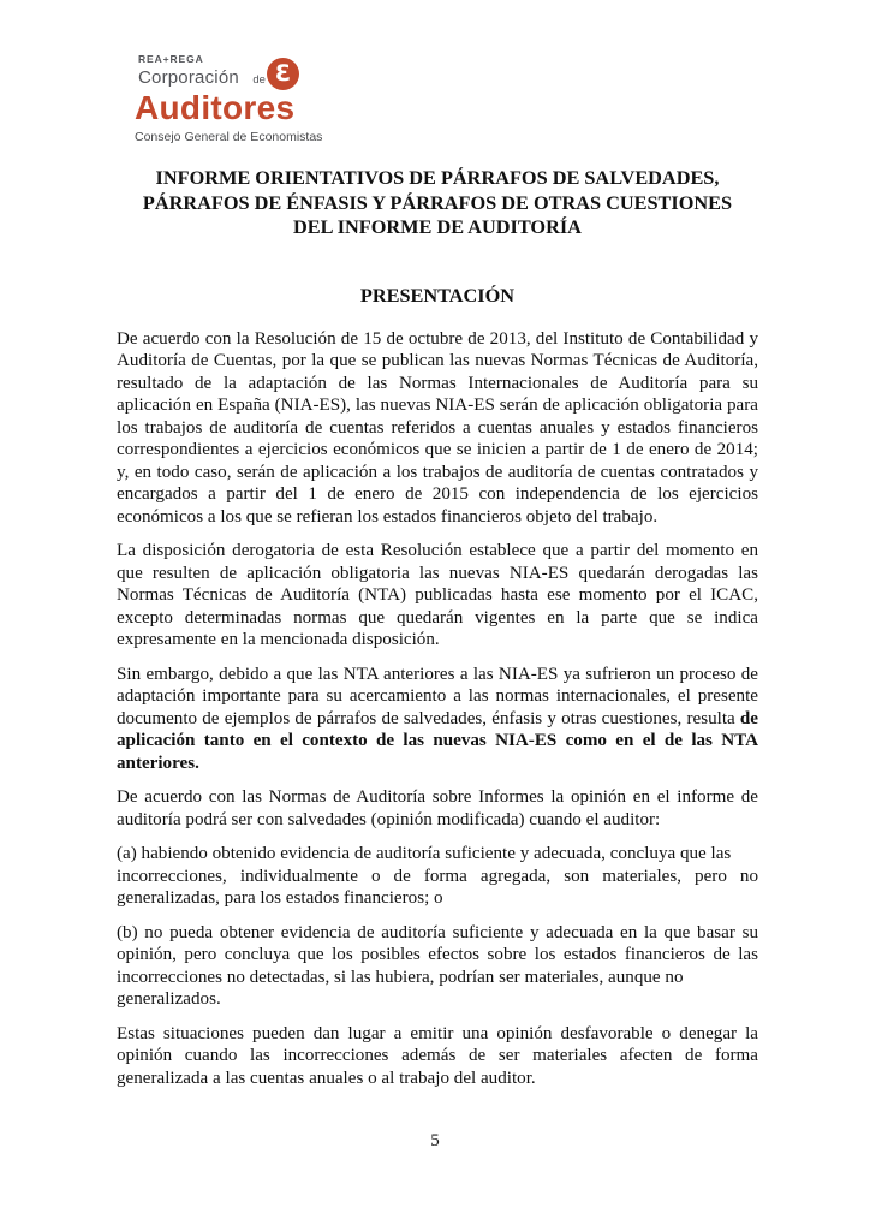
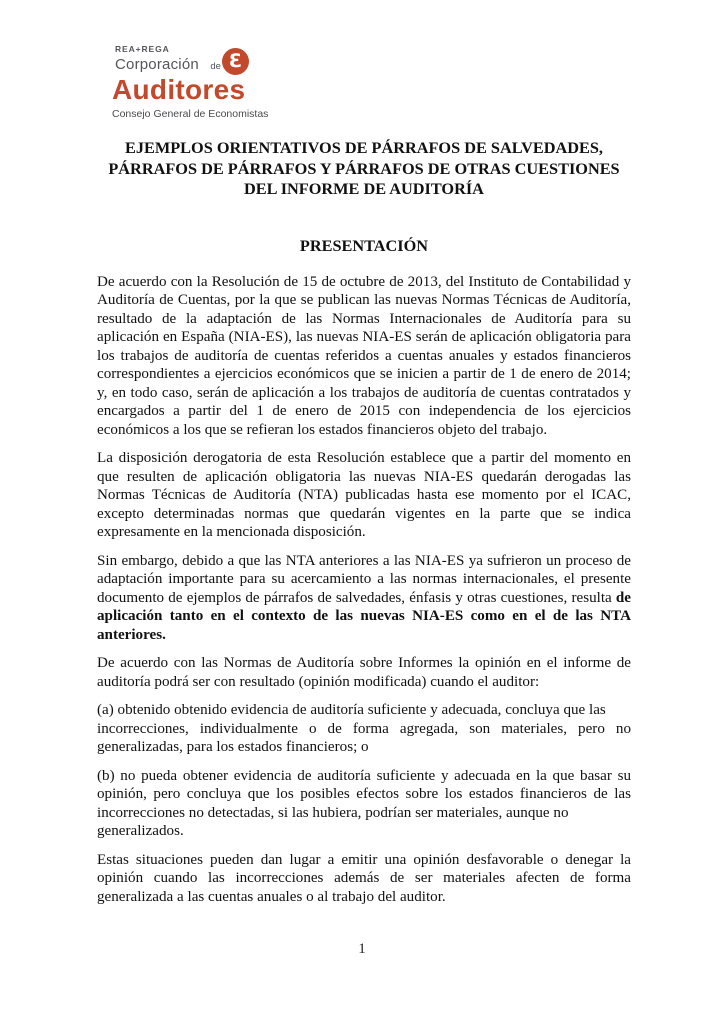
  REA+REGA
  Corporación de
  Ɛ
  Auditores
  Consejo General de Economistas
- INFORME ORIENTATIVOS DE PÁRRAFOS DE SALVEDADES,
+ EJEMPLOS ORIENTATIVOS DE PÁRRAFOS DE SALVEDADES,
- PÁRRAFOS DE ÉNFASIS Y PÁRRAFOS DE OTRAS CUESTIONES
+ PÁRRAFOS DE PÁRRAFOS Y PÁRRAFOS DE OTRAS CUESTIONES
  DEL INFORME DE AUDITORÍA
  PRESENTACIÓN
  De acuerdo con la Resolución de 15 de octubre de 2013, del Instituto de Contabilidad y Auditoría de Cuentas, por la que se publican las nuevas Normas Técnicas de Auditoría, resultado de la adaptación de las Normas Internacionales de Auditoría para su aplicación en España (NIA-ES), las nuevas NIA-ES serán de aplicación obligatoria para los trabajos de auditoría de cuentas referidos a cuentas anuales y estados financieros correspondientes a ejercicios económicos que se inicien a partir de 1 de enero de 2014; y, en todo caso, serán de aplicación a los trabajos de auditoría de cuentas contratados y encargados a partir del 1 de enero de 2015 con independencia de los ejercicios económicos a los que se refieran los estados financieros objeto del trabajo.
  La disposición derogatoria de esta Resolución establece que a partir del momento en que resulten de aplicación obligatoria las nuevas NIA-ES quedarán derogadas las Normas Técnicas de Auditoría (NTA) publicadas hasta ese momento por el ICAC, excepto determinadas normas que quedarán vigentes en la parte que se indica expresamente en la mencionada disposición.
  Sin embargo, debido a que las NTA anteriores a las NIA-ES ya sufrieron un proceso de adaptación importante para su acercamiento a las normas internacionales, el presente documento de ejemplos de párrafos de salvedades, énfasis y otras cuestiones, resulta de aplicación tanto en el contexto de las nuevas NIA-ES como en el de las NTA anteriores.
- De acuerdo con las Normas de Auditoría sobre Informes la opinión en el informe de auditoría podrá ser con salvedades (opinión modificada) cuando el auditor:
+ De acuerdo con las Normas de Auditoría sobre Informes la opinión en el informe de auditoría podrá ser con resultado (opinión modificada) cuando el auditor:
- (a) habiendo obtenido evidencia de auditoría suficiente y adecuada, concluya que las
+ (a) obtenido obtenido evidencia de auditoría suficiente y adecuada, concluya que las
  incorrecciones, individualmente o de forma agregada, son materiales, pero no generalizadas, para los estados financieros; o
  (b) no pueda obtener evidencia de auditoría suficiente y adecuada en la que basar su opinión, pero concluya que los posibles efectos sobre los estados financieros de las incorrecciones no detectadas, si las hubiera, podrían ser materiales, aunque no
  generalizados.
  Estas situaciones pueden dan lugar a emitir una opinión desfavorable o denegar la opinión cuando las incorrecciones además de ser materiales afecten de forma generalizada a las cuentas anuales o al trabajo del auditor.
- 5
+ 1
